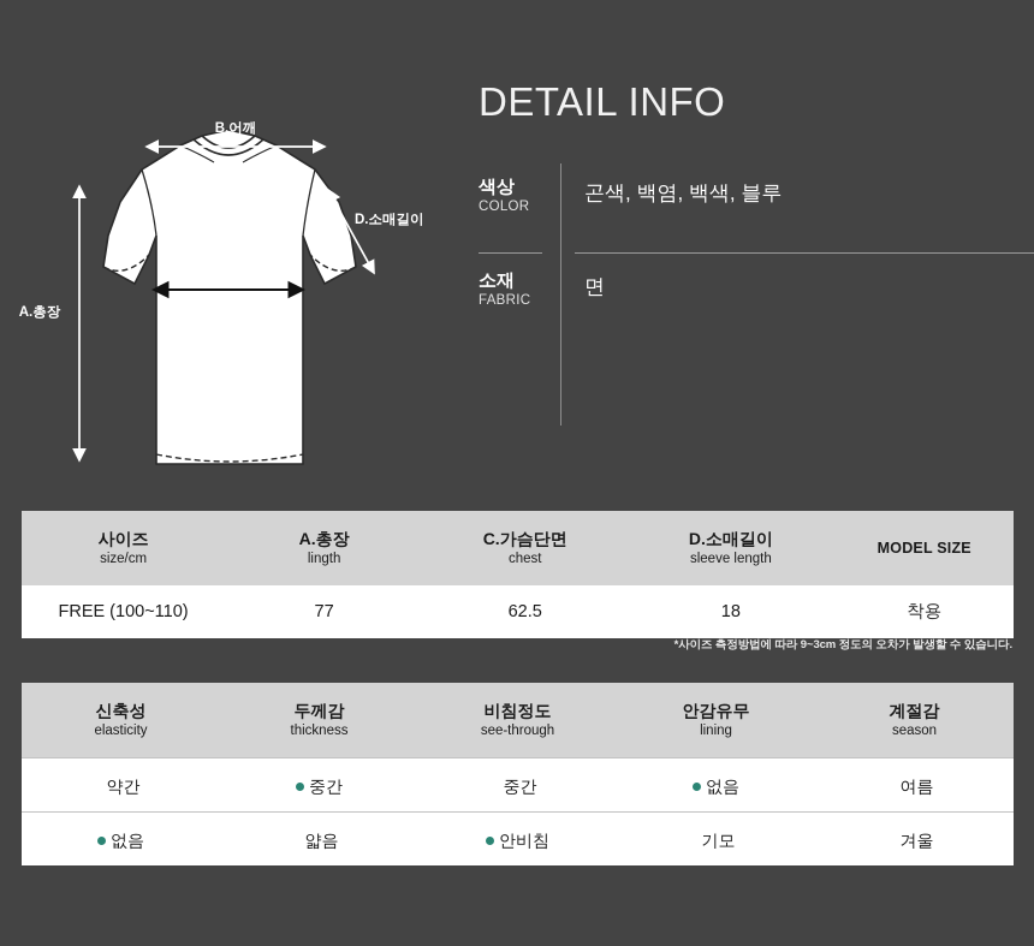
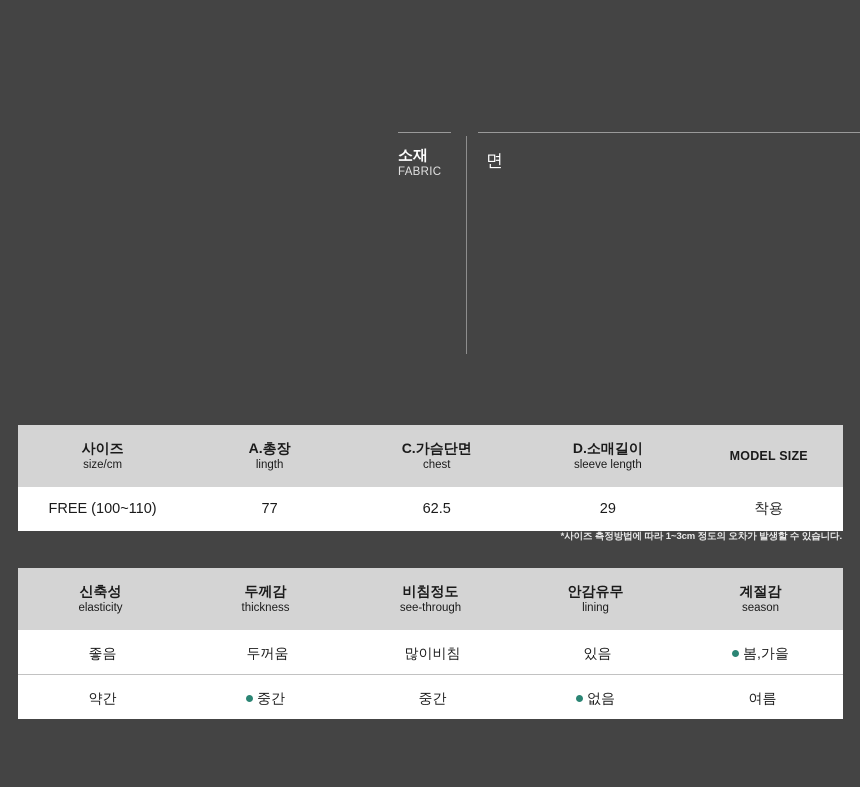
- B.어깨
- A.총장
- D.소매길이
- DETAIL INFO
- 색상
- COLOR
- 곤색, 백염, 백색, 블루
  소재
  FABRIC
  면
  사이즈 size/cm	A.총장 lingth	C.가슴단면 chest	D.소매길이 sleeve length	MODEL SIZE
- FREE (100~110)	77	62.5	18	착용
+ FREE (100~110)	77	62.5	29	착용
- *사이즈 측정방법에 따라 9~3cm 정도의 오차가 발생할 수 있습니다.
+ *사이즈 측정방법에 따라 1~3cm 정도의 오차가 발생할 수 있습니다.
  신축성 elasticity	두께감 thickness	비침정도 see-through	안감유무 lining	계절감 season
+ 좋음	두꺼움	많이비침	있음	봄,가을
  약간	중간	중간	없음	여름
- 없음	얇음	안비침	기모	겨울
